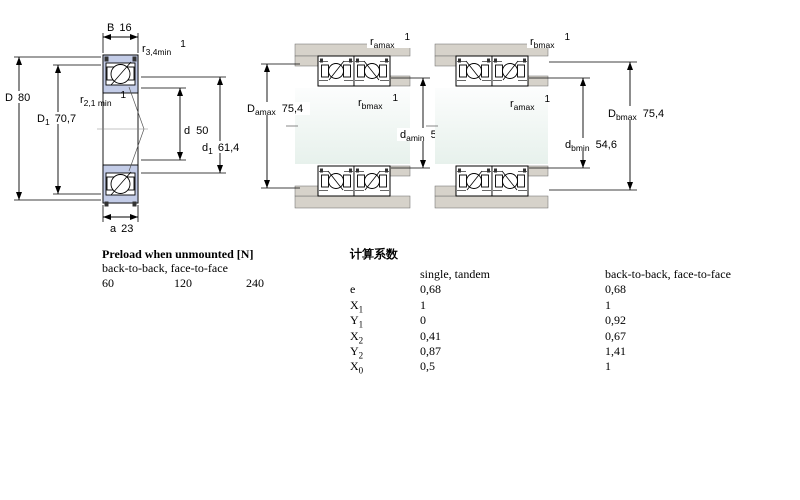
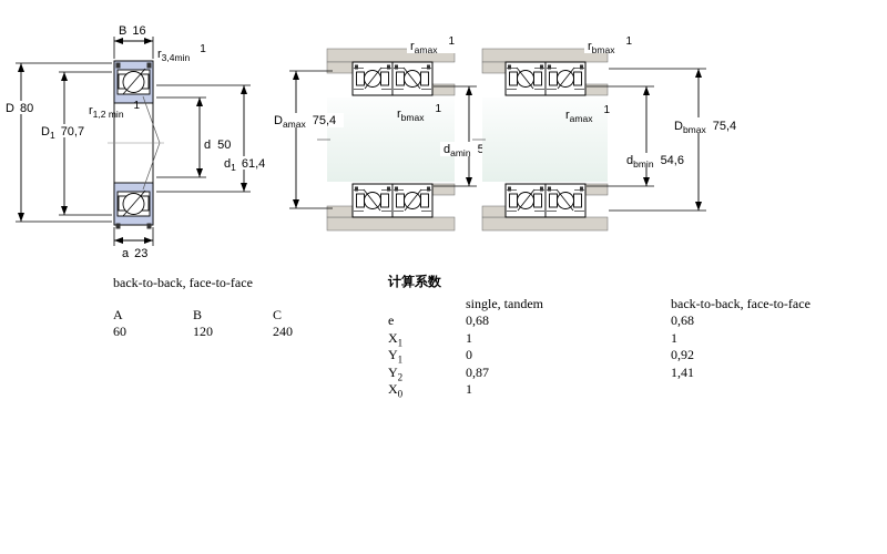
  B 16
  a 23
  D 80
  D1 70,7
  d 50
  d1 61,4
  r3,4min 1
- r2,1 min 1
+ r1,2 min 1
  Damax 75,4
  ramax 1
  rbmax 1
  Dbmax 75,4
  dbmin 54,6
  rbmax 1
  ramax 1
- Preload when unmounted [N]
  back-to-back, face-to-face
+ A B C
  60 120 240
  计算系数
  single, tandem
  back-to-back, face-to-face
  e
  0,68
  0,68
  X1
  1
  1
  Y1
  0
  0,92
- X2
- 0,41
- 0,67
  Y2
  0,87
  1,41
  X0
- 0,5
  1
